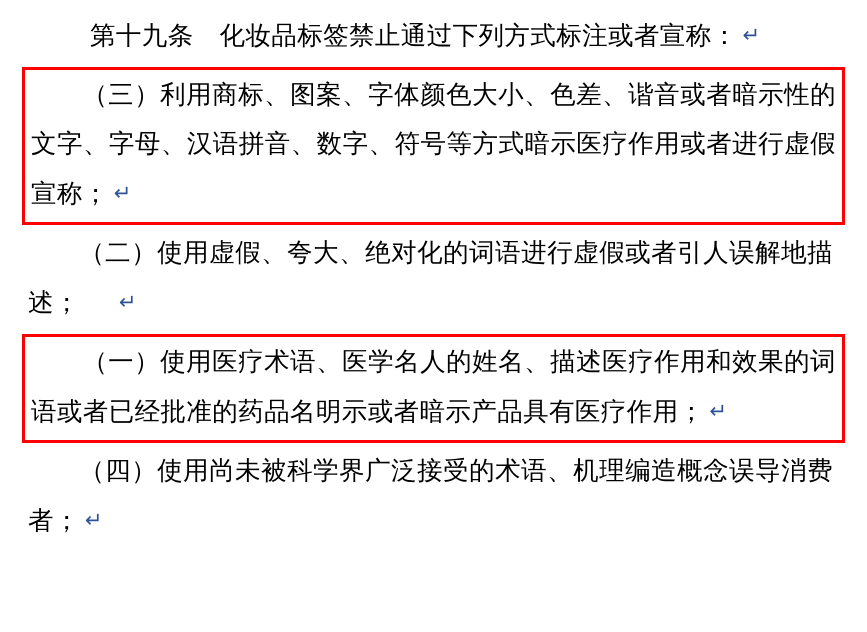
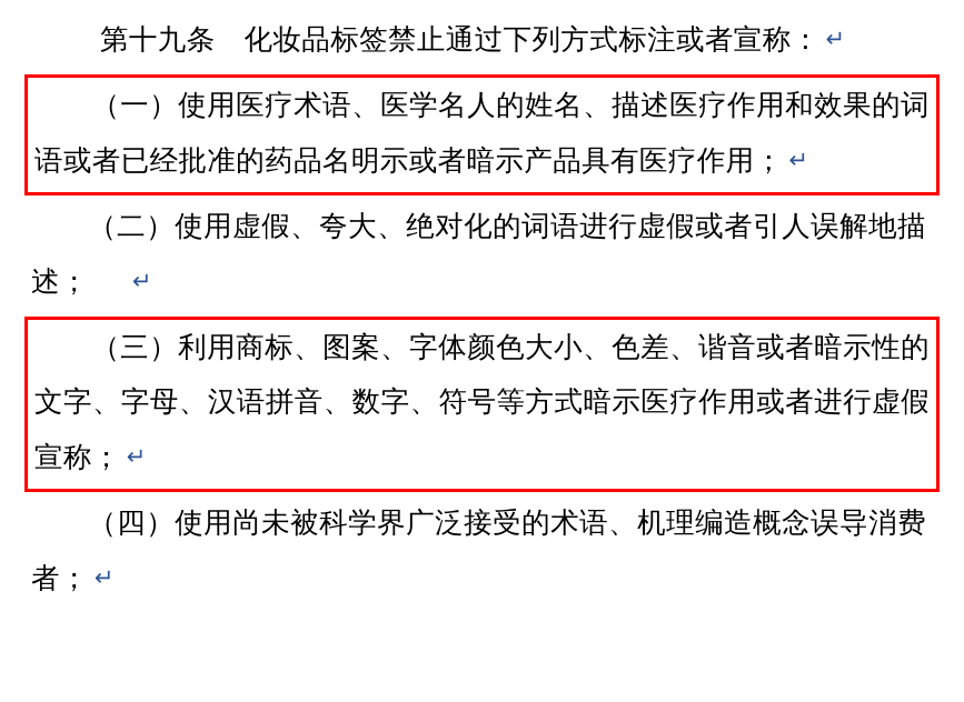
  第十九条 化妆品标签禁止通过下列方式标注或者宣称： ↵
- （三）利用商标、图案、字体颜色大小、色差、谐音或者暗示性的文字、字母、汉语拼音、数字、符号等方式暗示医疗作用或者进行虚假宣称； ↵
+ （一）使用医疗术语、医学名人的姓名、描述医疗作用和效果的词语或者已经批准的药品名明示或者暗示产品具有医疗作用； ↵
  （二）使用虚假、夸大、绝对化的词语进行虚假或者引人误解地描述； ↵
- （一）使用医疗术语、医学名人的姓名、描述医疗作用和效果的词语或者已经批准的药品名明示或者暗示产品具有医疗作用； ↵
+ （三）利用商标、图案、字体颜色大小、色差、谐音或者暗示性的文字、字母、汉语拼音、数字、符号等方式暗示医疗作用或者进行虚假宣称； ↵
  （四）使用尚未被科学界广泛接受的术语、机理编造概念误导消费者； ↵
